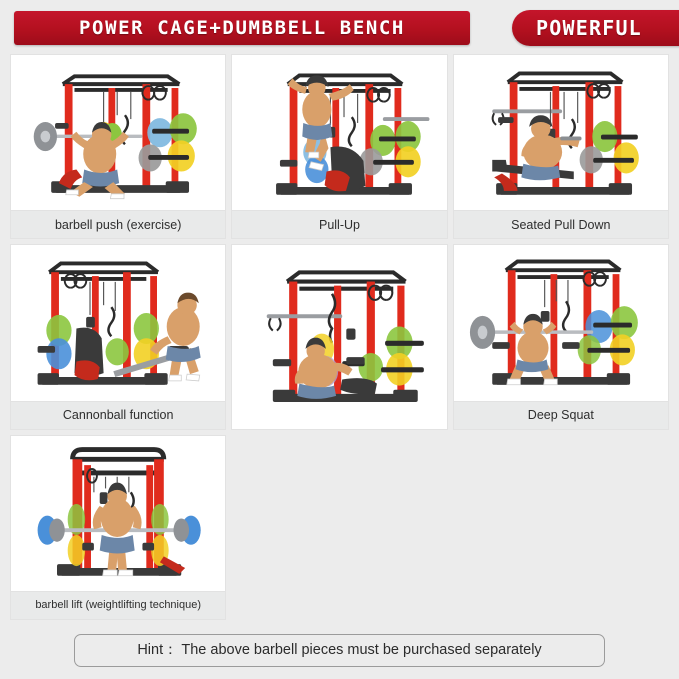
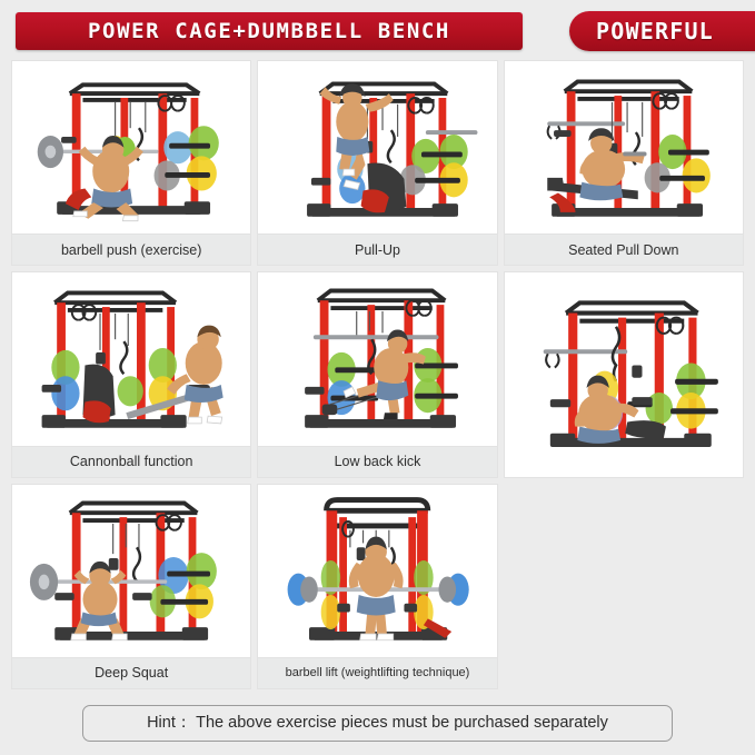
  POWER CAGE+DUMBBELL BENCH
  POWERFUL
  barbell push (exercise)
  Pull-Up
  Seated Pull Down
  Cannonball function
+ Low back kick
  Deep Squat
  barbell lift (weightlifting technique)
- Hint： The above barbell pieces must be purchased separately
+ Hint： The above exercise pieces must be purchased separately
